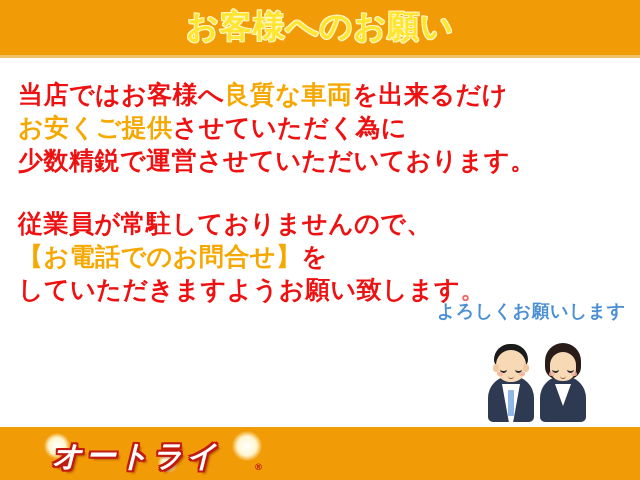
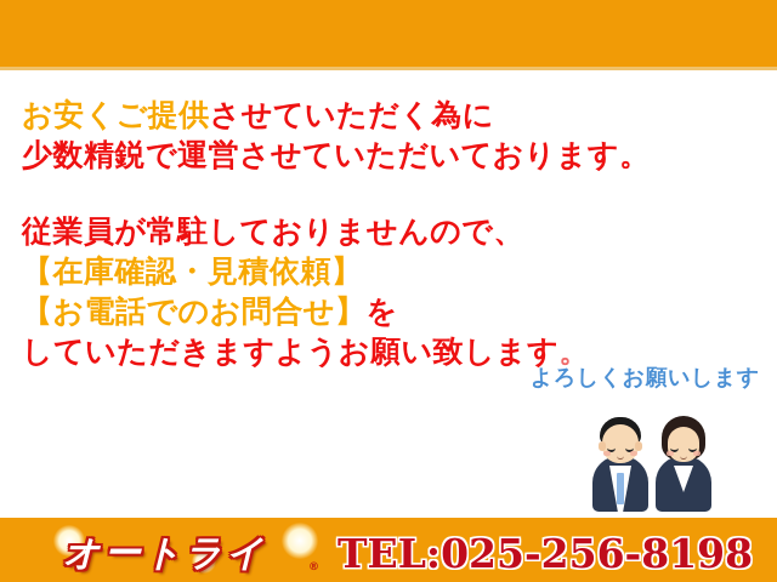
- お客様へのお願い
- 当店ではお客様へ良質な車両を出来るだけ
  お安くご提供させていただく為に
  少数精鋭で運営させていただいております。
  従業員が常駐しておりませんので、
+ 【在庫確認・見積依頼】
  【お電話でのお問合せ】を
  していただきますようお願い致します。
  よろしくお願いします
  オートライ
  ®
+ TEL:025-256-8198
